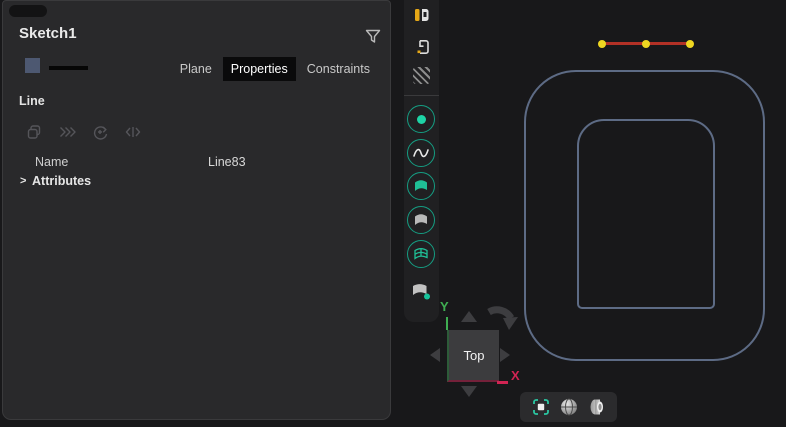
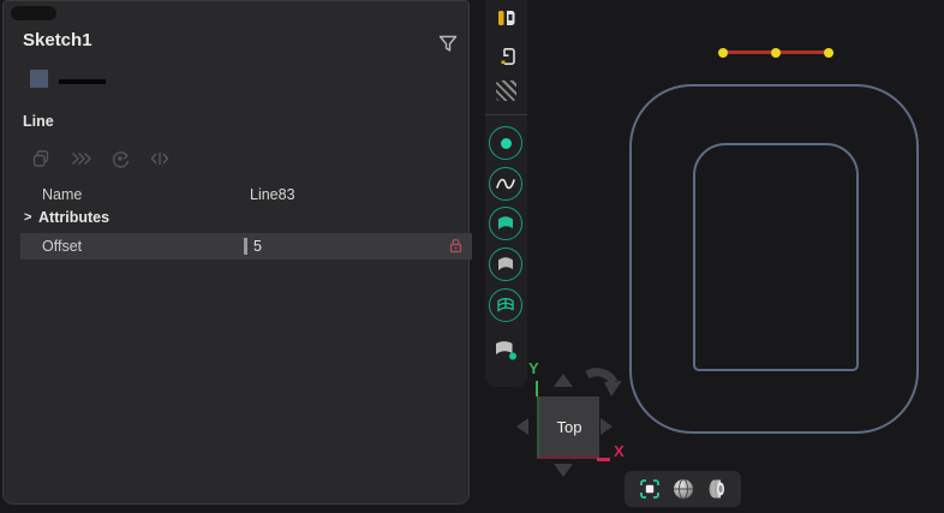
  Sketch1
- Plane
- Properties
- Constraints
  Line
  Name
  Line83
  >
  Attributes
+ Offset
+ 5
  Y
  Top
  X
